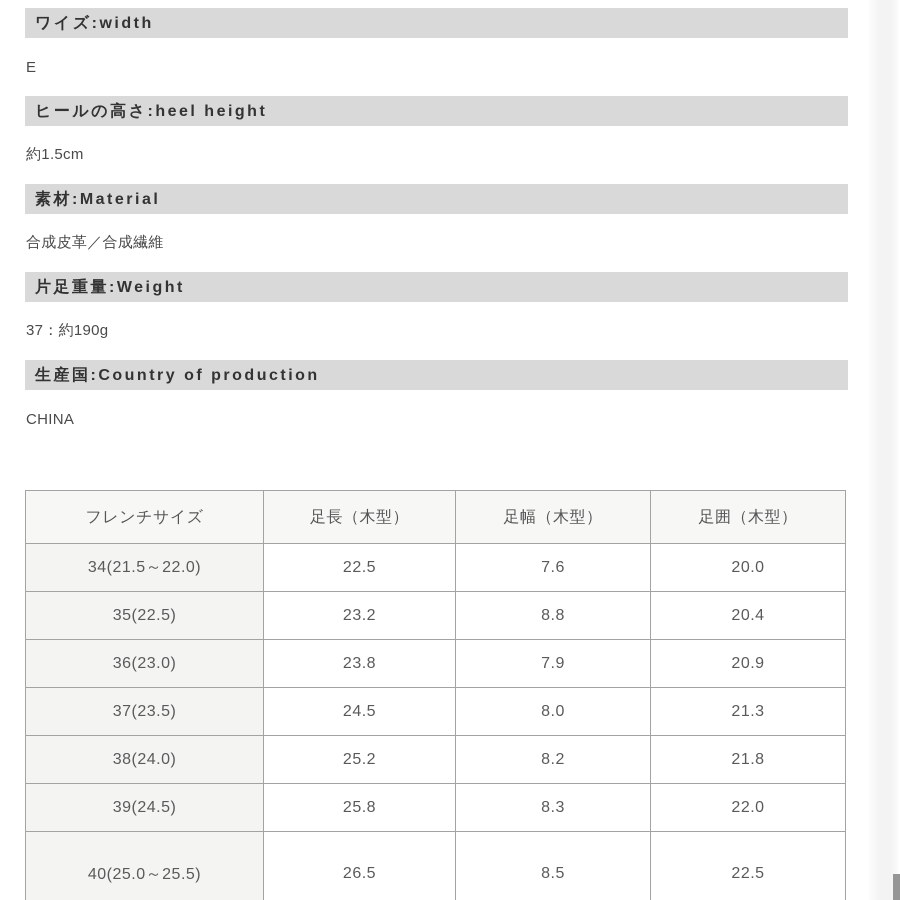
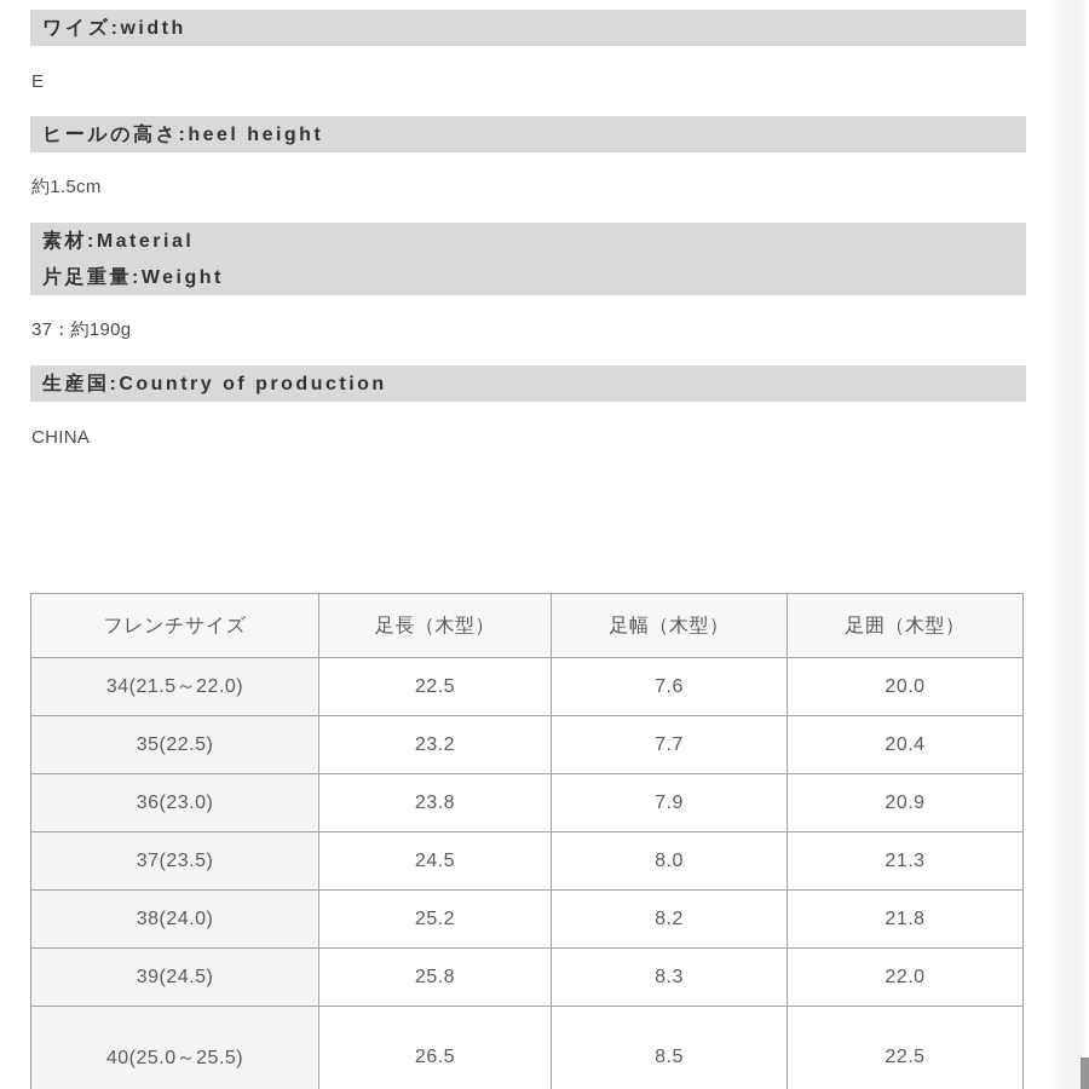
  ワイズ:width
  E
  ヒールの高さ:heel height
  約1.5cm
  素材:Material
- 合成皮革／合成繊維
  片足重量:Weight
  37：約190g
  生産国:Country of production
  CHINA
  フレンチサイズ	足長（木型）	足幅（木型）	足囲（木型）
  34(21.5～22.0)	22.5	7.6	20.0
- 35(22.5)	23.2	8.8	20.4
+ 35(22.5)	23.2	7.7	20.4
  36(23.0)	23.8	7.9	20.9
  37(23.5)	24.5	8.0	21.3
  38(24.0)	25.2	8.2	21.8
  39(24.5)	25.8	8.3	22.0
  40(25.0～25.5)	26.5	8.5	22.5
